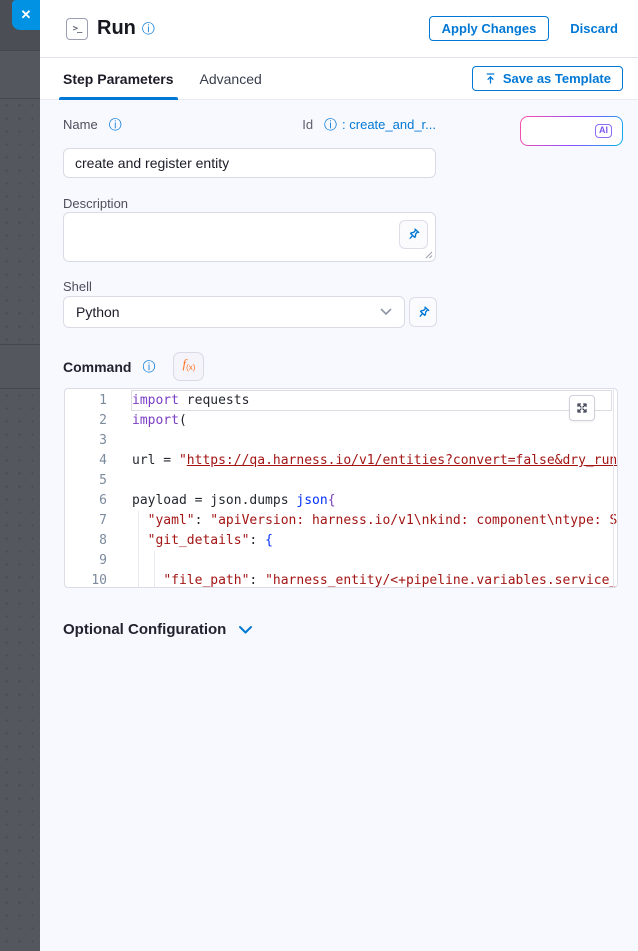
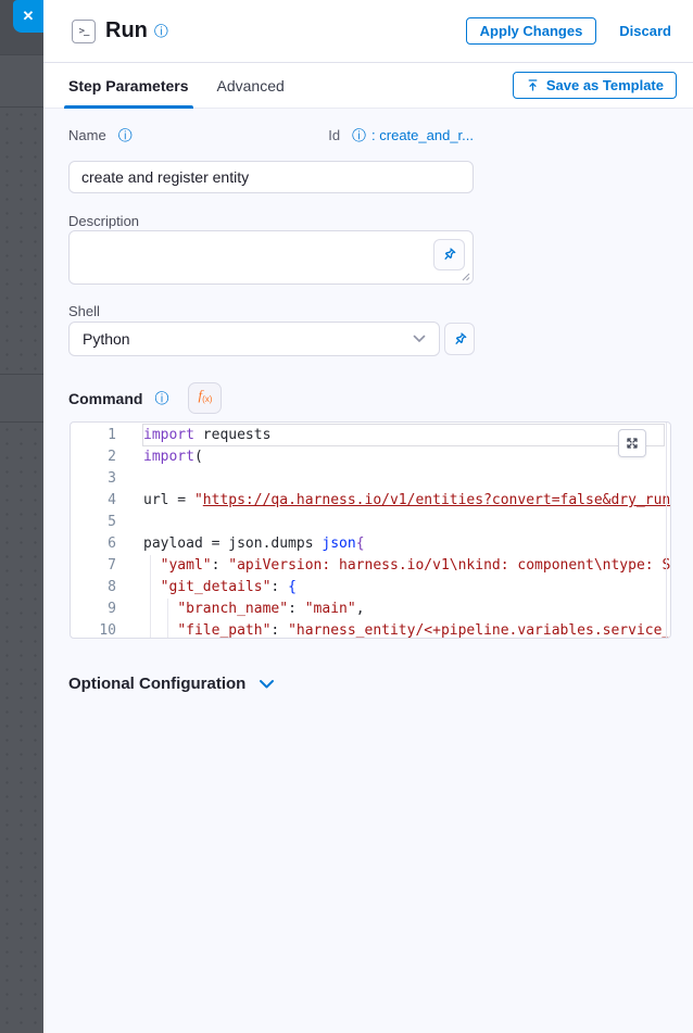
  ✕
  >_
  Run
  ⓘ
  Apply Changes
  Discard
  Step Parameters
  Advanced
  Save as Template
  Name
  ⓘ
  Id
  ⓘ
  : create_and_r...
- AI
  create and register entity
  Description
  Shell
  Python
  Command
  ⓘ
  f
  (x)
  1
  import requests
  2
  import(
  3
  4
  url = "https://qa.harness.io/v1/entities?convert=false&dry_ru
  5
  6
  payload = json.dumps json{
  7
  "yaml": "apiVersion: harness.io/v1\nkind: component\ntype:
  8
  "git_details": {
  9
+ "branch_name": "main",
  10
  "file_path": "harness_entity/<+pipeline.variables.service
  Optional Configuration
